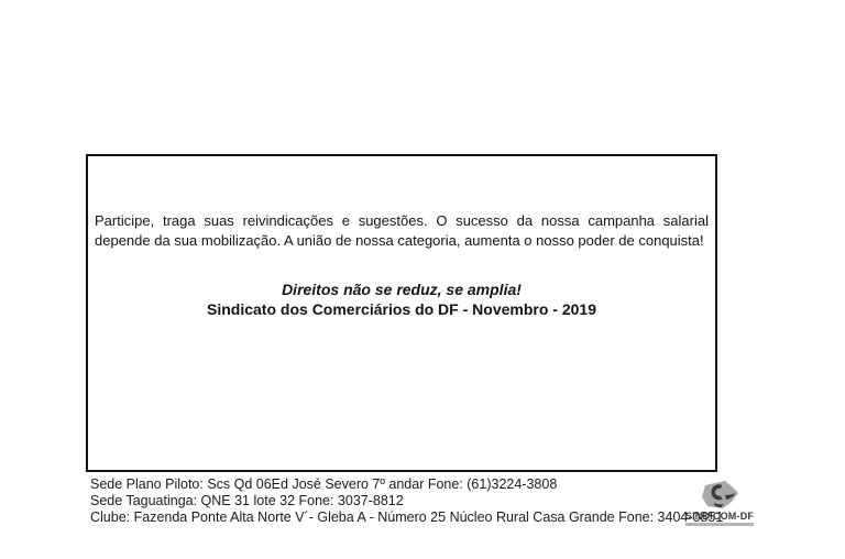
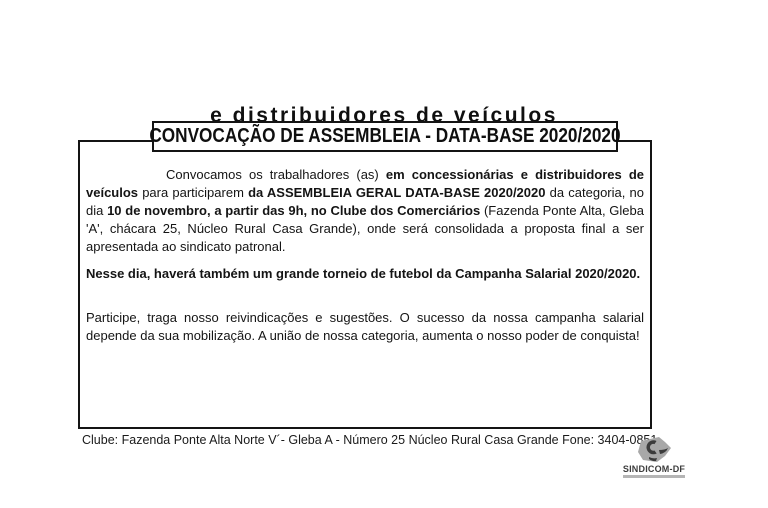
+ e distribuidores de veículos
+ CONVOCAÇÃO DE ASSEMBLEIA - DATA-BASE 2020/2020
+ Convocamos os trabalhadores (as) em concessionárias e distribuidores de veículos para participarem da ASSEMBLEIA GERAL DATA-BASE 2020/2020 da categoria, no dia 10 de novembro, a partir das 9h, no Clube dos Comerciários (Fazenda Ponte Alta, Gleba 'A', chácara 25, Núcleo Rural Casa Grande), onde será consolidada a proposta final a ser apresentada ao sindicato patronal.
+ Nesse dia, haverá também um grande torneio de futebol da Campanha Salarial 2020/2020.
- Participe, traga suas reivindicações e sugestões. O sucesso da nossa campanha salarial depende da sua mobilização. A união de nossa categoria, aumenta o nosso poder de conquista!
+ Participe, traga nosso reivindicações e sugestões. O sucesso da nossa campanha salarial depende da sua mobilização. A união de nossa categoria, aumenta o nosso poder de conquista!
- Direitos não se reduz, se amplia!
- Sindicato dos Comerciários do DF - Novembro - 2019
- Sede Plano Piloto: Scs Qd 06Ed José Severo 7º andar Fone: (61)3224-3808
- Sede Taguatinga: QNE 31 lote 32 Fone: 3037-8812
  Clube: Fazenda Ponte Alta Norte V´- Gleba A - Número 25 Núcleo Rural Casa Grande Fone: 3404
  SINDICOM-DF
